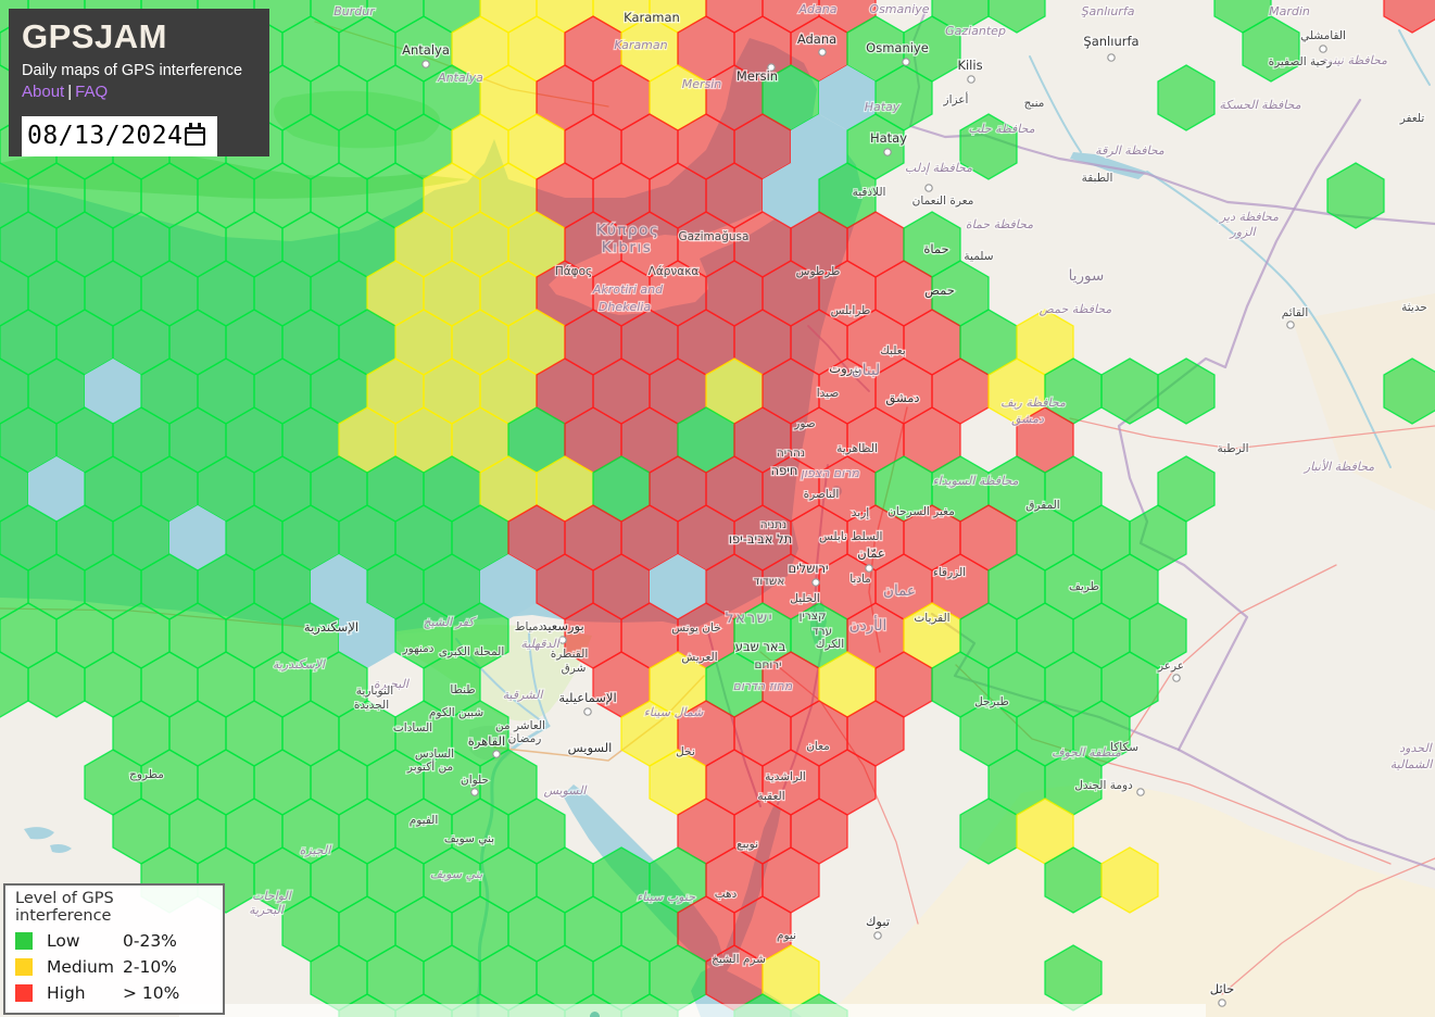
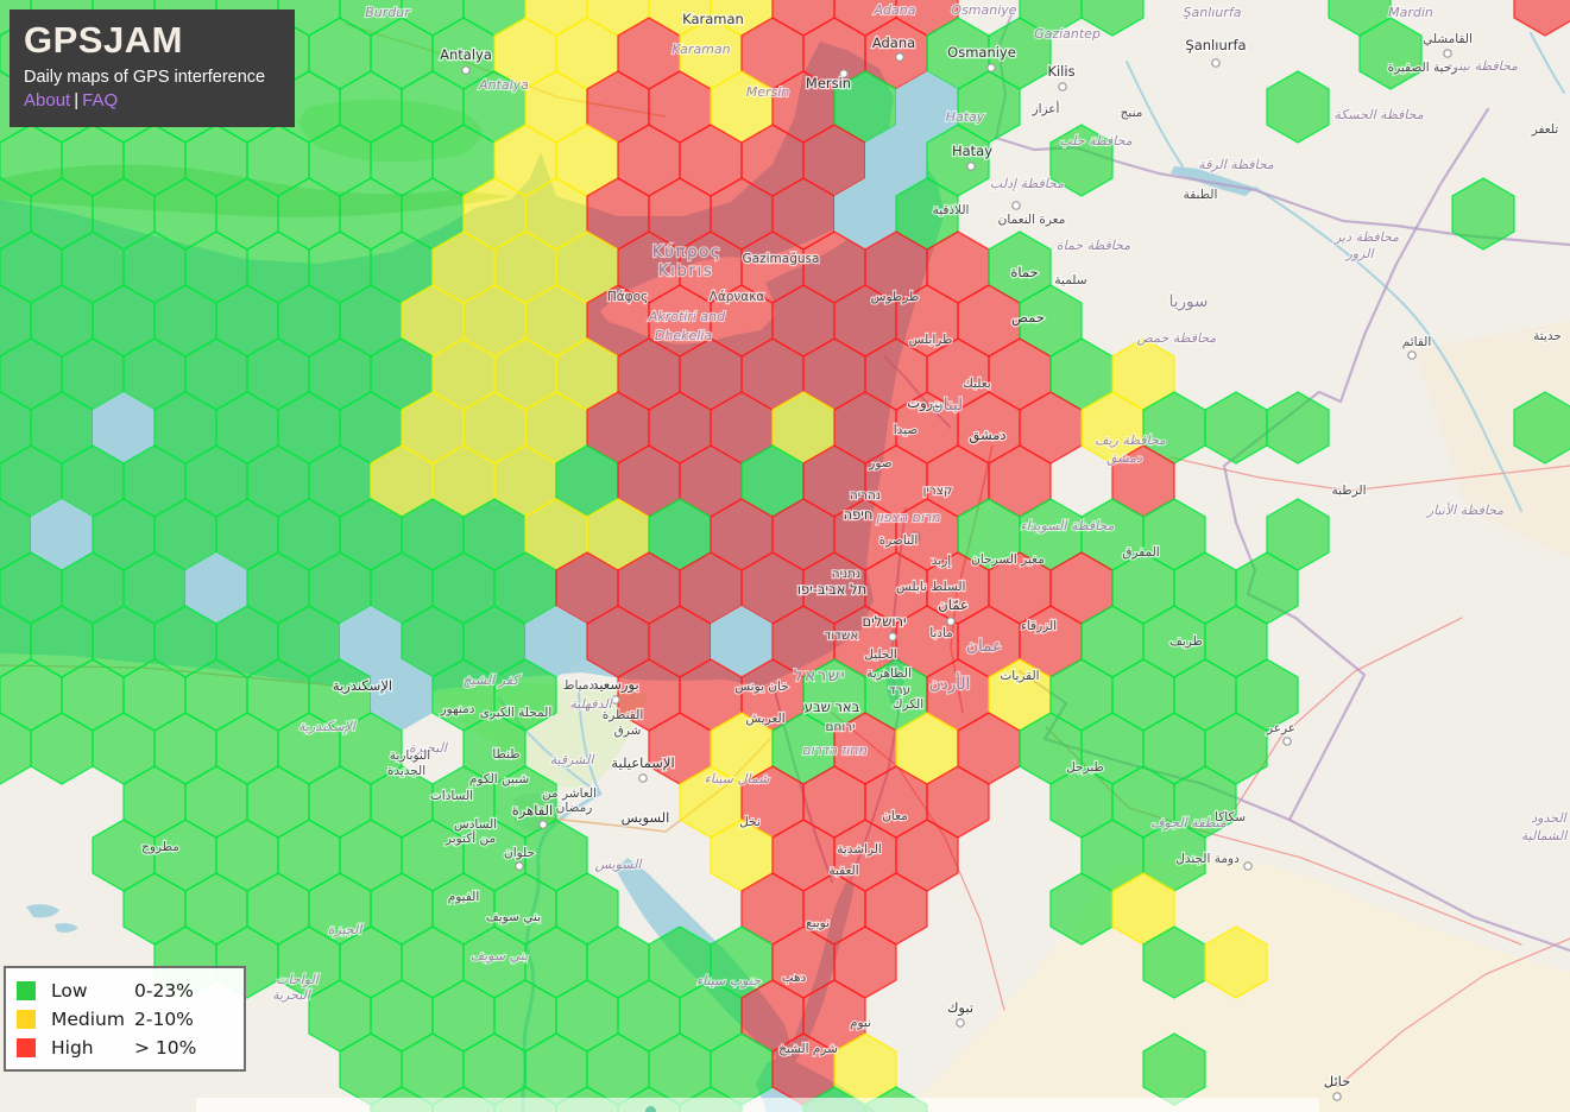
  Burdur
  Antalya
  Antalya
  Karaman
  Karaman
  Mersin
  Mersin
  Adana
  Adana
  Osmaniye
  Osmaniye
  Kilis
  Gaziantep
  Şanlıurfa
  Şanlıurfa
  Mardin
  Hatay
  Hatay
  أعزاز
  منبج
  القامشلي
  تلعفر
  محافظة حلب
  محافظة إدلب
  معرة النعمان
  محافظة الرقة
  الطبقة
  محافظة الحسكة
  محافظة نينوى
  رحية الصفيرة
  محافظة حماة
  حماة
  سلمية
  حمص
  سوريا
  محافظة حمص
  محافظة دير
  الزور
  القائم
  حديثة
  اللاذقية
  طرطوس
  طرابلس
  بعلبك
  بيروت
  لبنان
  صيدا
  صور
  دمشق
  محافظة ريف
  دمشق
  محافظة السويداء
  مغير السرحان
  الرطبة
  محافظة الأنبار
- الظاهرية
+ קצרין
  נהריה
  חיפה
  מרום הצפון
  الناصرة
  إربد
  נתניה
  תל אביב-יפו
  نابلس
  السلط
  عمّان
  ירושלים
  مادبا
  אשדוד
  عمان
  الخليل
  الزرقاء
- קצרין
+ الظاهرية
  ישראל
  ערד
  באר שבע
  الأردن
  الكرك
  ירוחם
  מחוז הדרום
  المفرق
  القريات
  طريف
  عرعر
  طبرجل
  منطقة الجوف
  سكاكا
  دومة الجندل
  الحدود
  الشمالية
  معان
  الراشدية
  العقبة
  نويبع
  دهب
  شرم الشيخ
  نيوم
  تبوك
  حائل
  بورسعيد
  دمياط
  كفر الشيخ
  الإسكندرية
  الإسكندرية
  دمنهور
  المحلة الكبرى
  الدقهلية
  البحيرة
  النوبارية
  الجديدة
  طنطا
  شبين الكوم
  الشرقية
  القنطرة
  شرق
  الإسماعيلية
  السادات
  العاشر من
  رمضان
  القاهرة
  السادس
  من أكتوبر
  حلوان
  السويس
  السويس
  الفيوم
  بني سويف
  بني سويف
  الجيزة
  مطروح
  الواحات
  البحرية
  شمال سيناء
  جنوب سيناء
  العريش
  خان يونس
  نخل
  Κύπρος
  Kıbrıs
  Gazimağusa
  Πάφος
  Λάρνακα
  Akrotiri and
  Dhekelia
  GPSJAM
  Daily maps of GPS interference
  About | FAQ
- 08/13/2024
- Level of GPS interference
  Low
  0-23%
  Medium
  2-10%
  High
  > 10%
